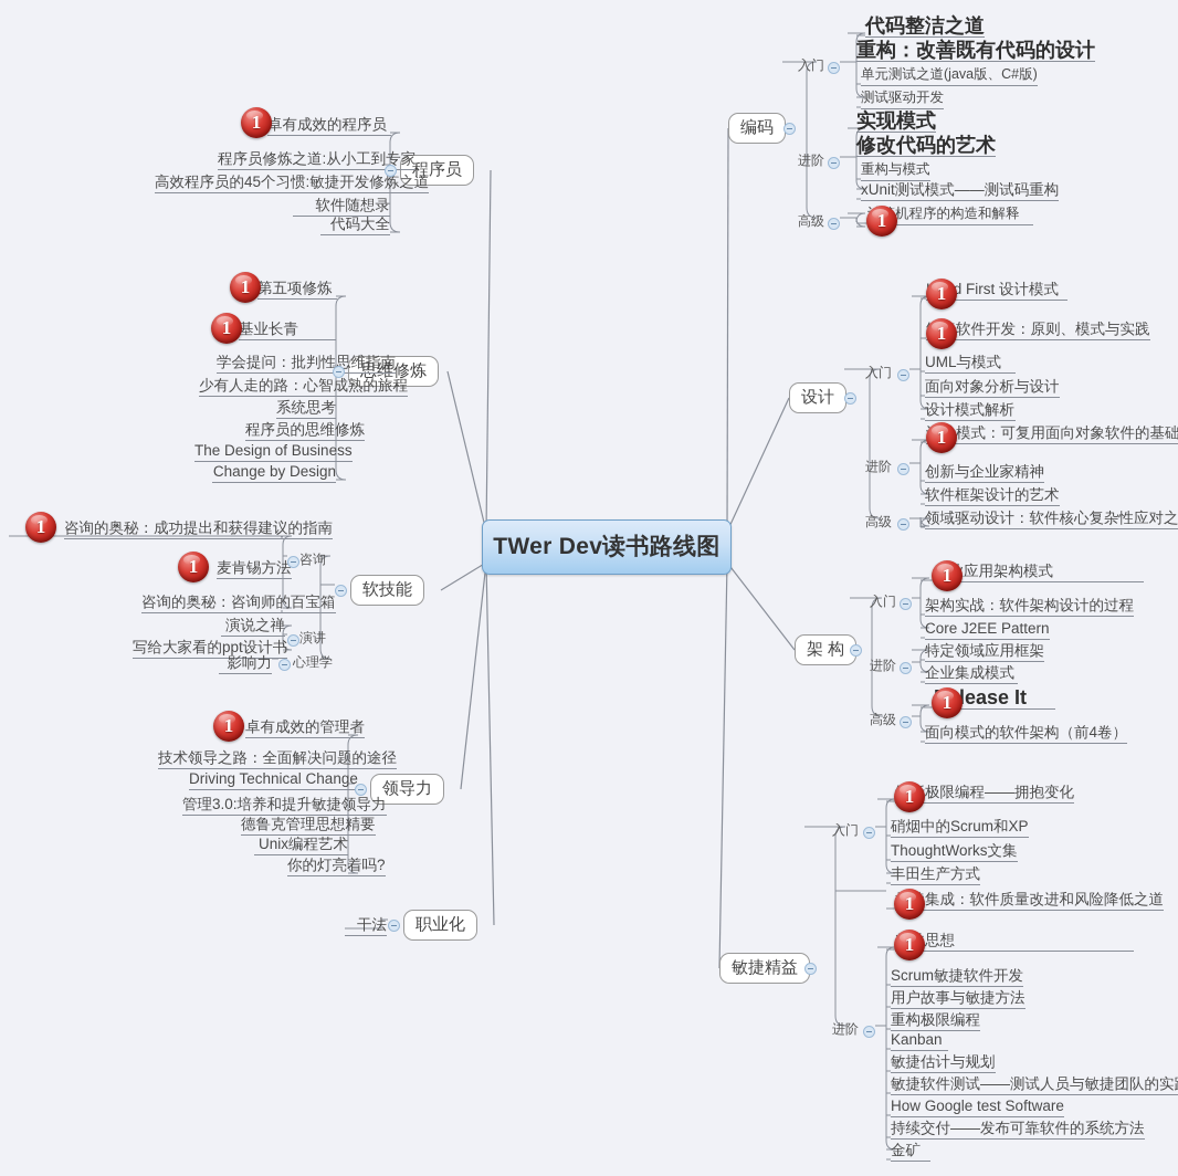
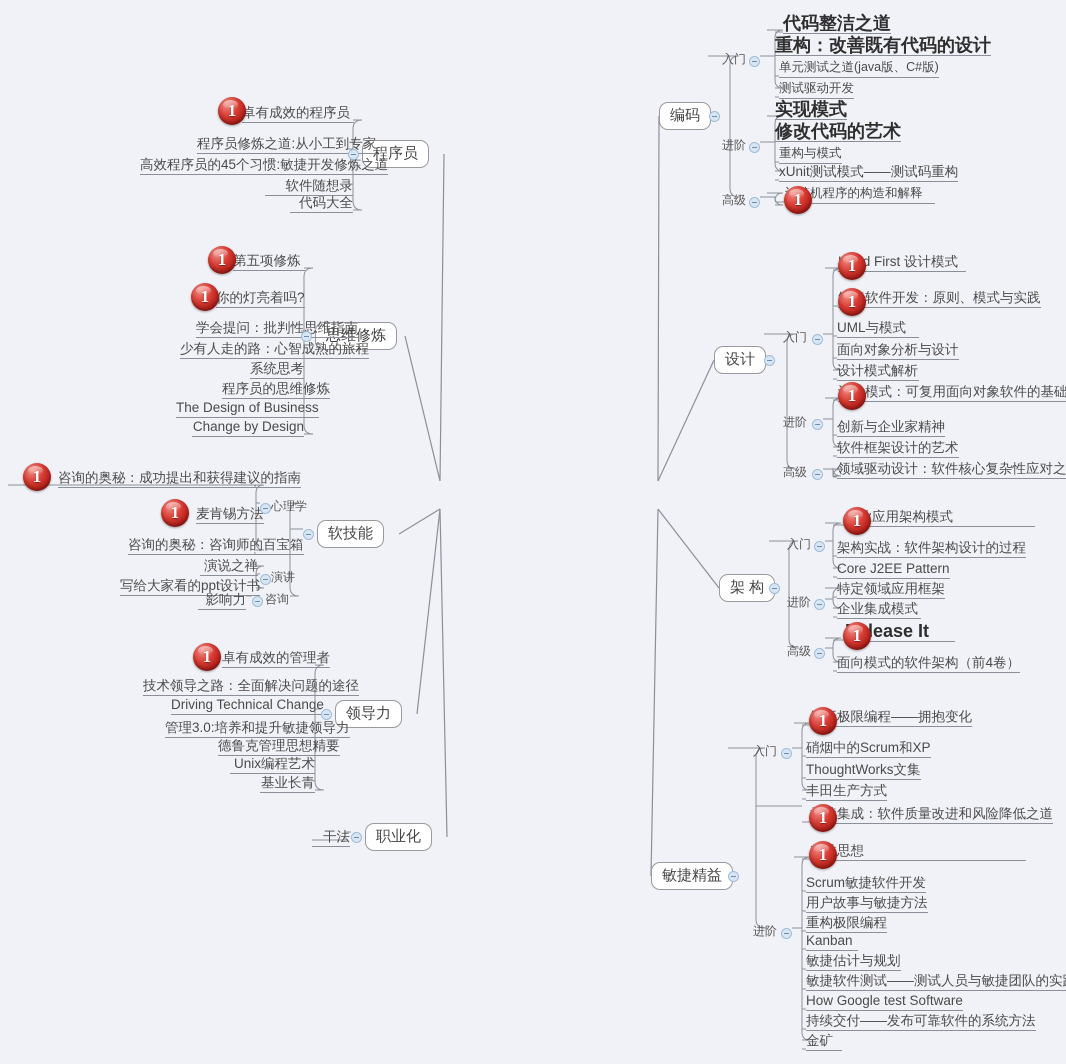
- TWer Dev读书路线图
  编码
  设计
  架 构
  敏捷精益
  程序员
  思维修炼
  软技能
  领导力
  职业化
  代码整洁之道
  重构：改善既有代码的设计
  单元测试之道(java版、C#版)
  测试驱动开发
  实现模式
  修改代码的艺术
  重构与模式
  xUnit测试模式——测试码重构
  机程序的构造和解释
  d First 设计模式
  软件开发：原则、模式与实践
  UML与模式
  面向对象分析与设计
  设计模式解析
  模式：可复用面向对象软件的基础
  创新与企业家精神
  软件框架设计的艺术
  领域驱动设计：软件核心复杂性应对之
  应用架构模式
  架构实战：软件架构设计的过程
  Core J2EE Pattern
  特定领域应用框架
  企业集成模式
  lease It
  面向模式的软件架构（前4卷）
  极限编程——拥抱变化
  硝烟中的Scrum和XP
  ThoughtWorks文集
  丰田生产方式
  集成：软件质量改进和风险降低之道
  Scrum敏捷软件开发
  用户故事与敏捷方法
  重构极限编程
  Kanban
  敏捷估计与规划
  敏捷软件测试——测试人员与敏捷团队的实
  How Google test Software
  持续交付——发布可靠软件的系统方法
  金矿
  卓有成效的程序员
  程序员修炼之道:从小工到专家
  高效程序员的45个习惯:敏捷开发修炼之道
  软件随想录
  代码大全
  第五项修炼
- 基业长青
+ 你的灯亮着吗?
  学会提问：批判性思维指南
  少有人走的路：心智成熟的旅程
  系统思考
  程序员的思维修炼
  The Design of Business
  Change by Design
  咨询的奥秘：成功提出和获得建议的指南
  麦肯锡方法
  咨询的奥秘：咨询师的百宝箱
  演说之禅
  写给大家看的ppt设计书
  影响力
  卓有成效的管理者
  技术领导之路：全面解决问题的途径
  Driving Technical Change
  管理3.0:培养和提升敏捷领导力
  德鲁克管理思想精要
  Unix编程艺术
- 你的灯亮着吗?
+ 基业长青
  干法
  入门
  进阶
  高级
  入门
  进阶
  高级
  入门
  进阶
  高级
  入门
  进阶
- 咨询
+ 心理学
  演讲
- 心理学
+ 咨询
  1
  1
  1
  1
  1
  1
  1
  1
  1
  1
  1
  1
  1
  1
  1
